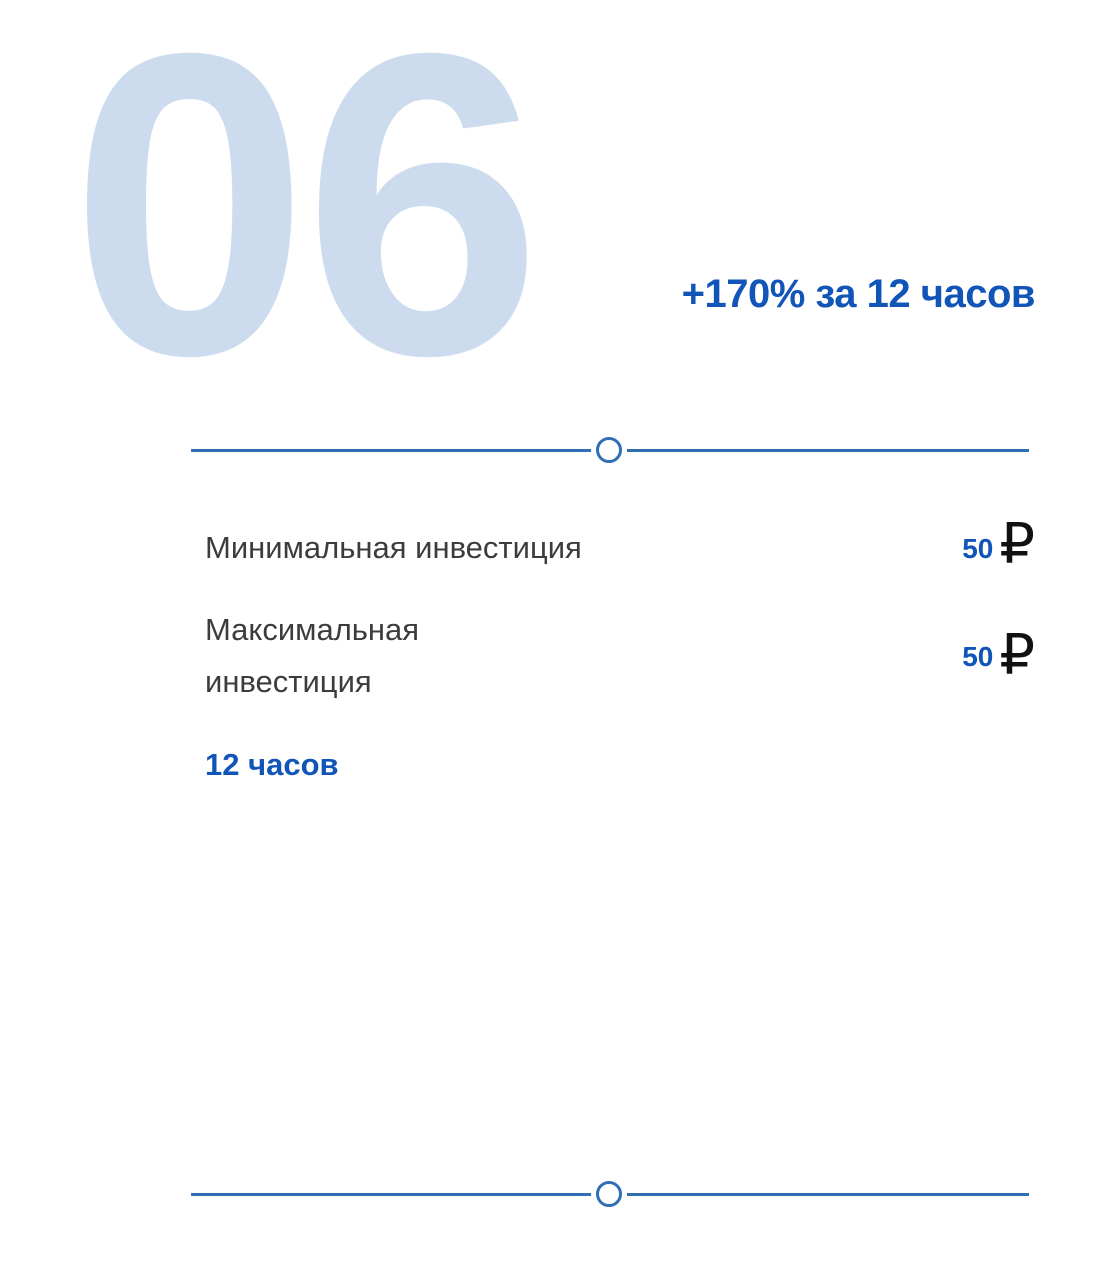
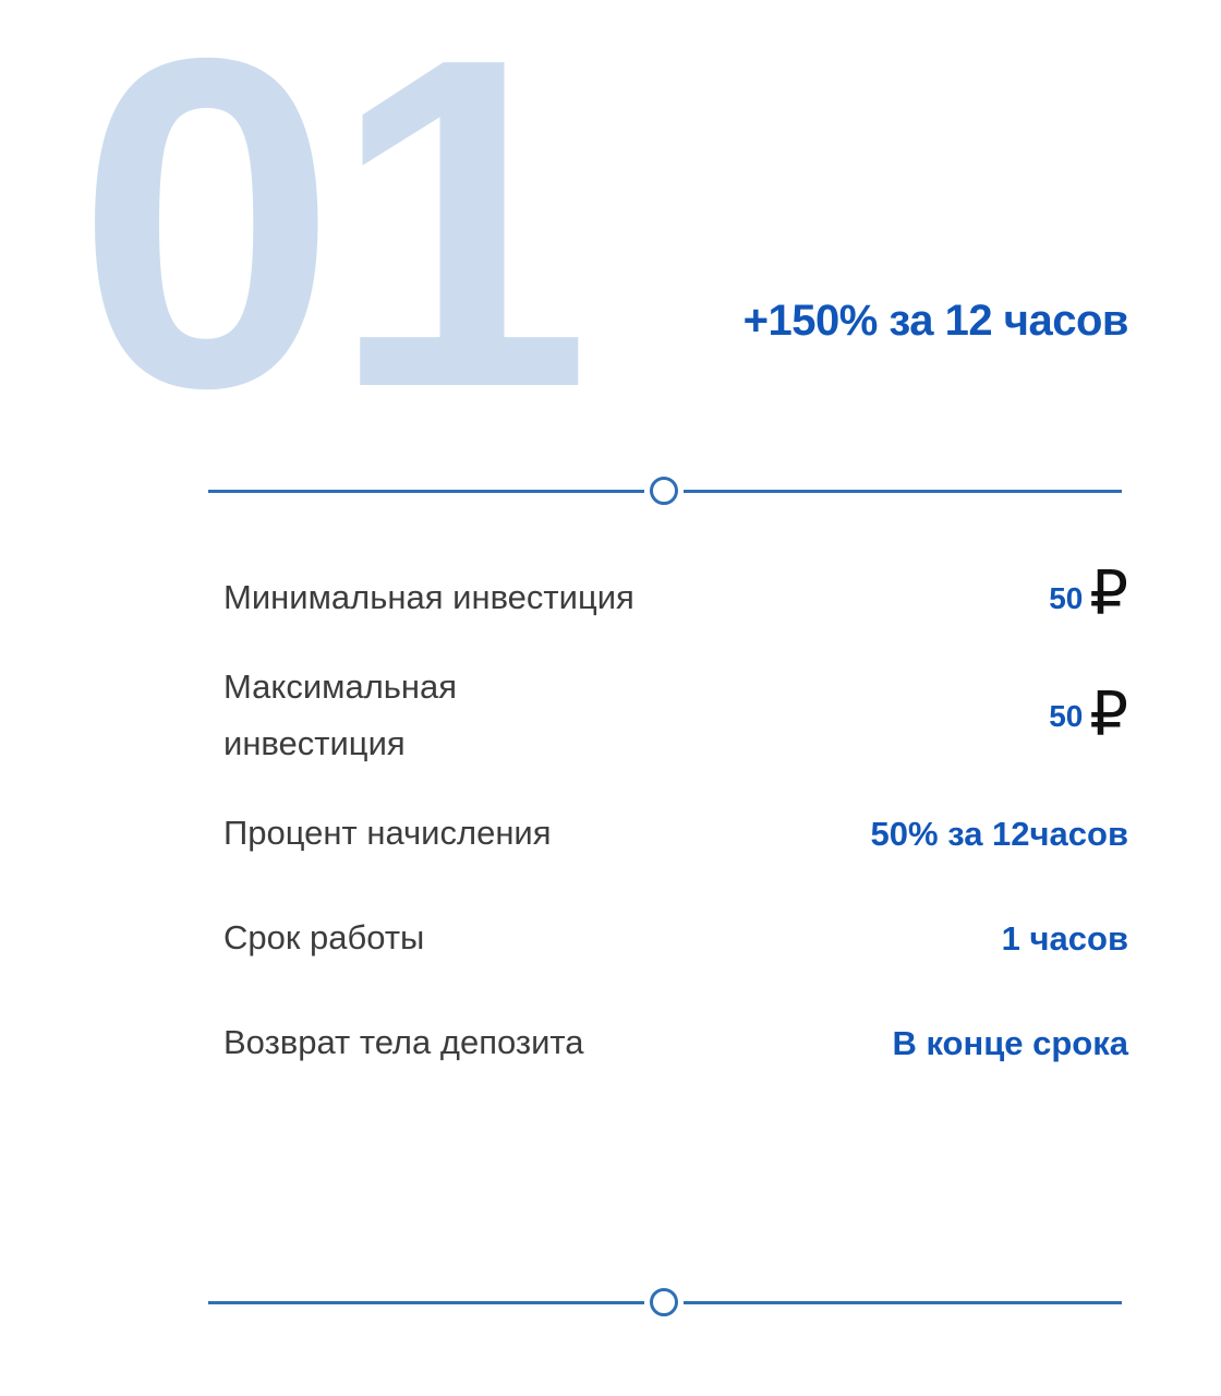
- 06
+ 01
- +170% за 12 часов
+ +150% за 12 часов
  Минимальная инвестиция
  50
  ₽
  Максимальная инвестиция
  50
  ₽
+ Процент начисления
+ 50% за 12часов
+ Срок работы
- 12 часов
+ 1 часов
+ Возврат тела депозита
+ В конце срока
